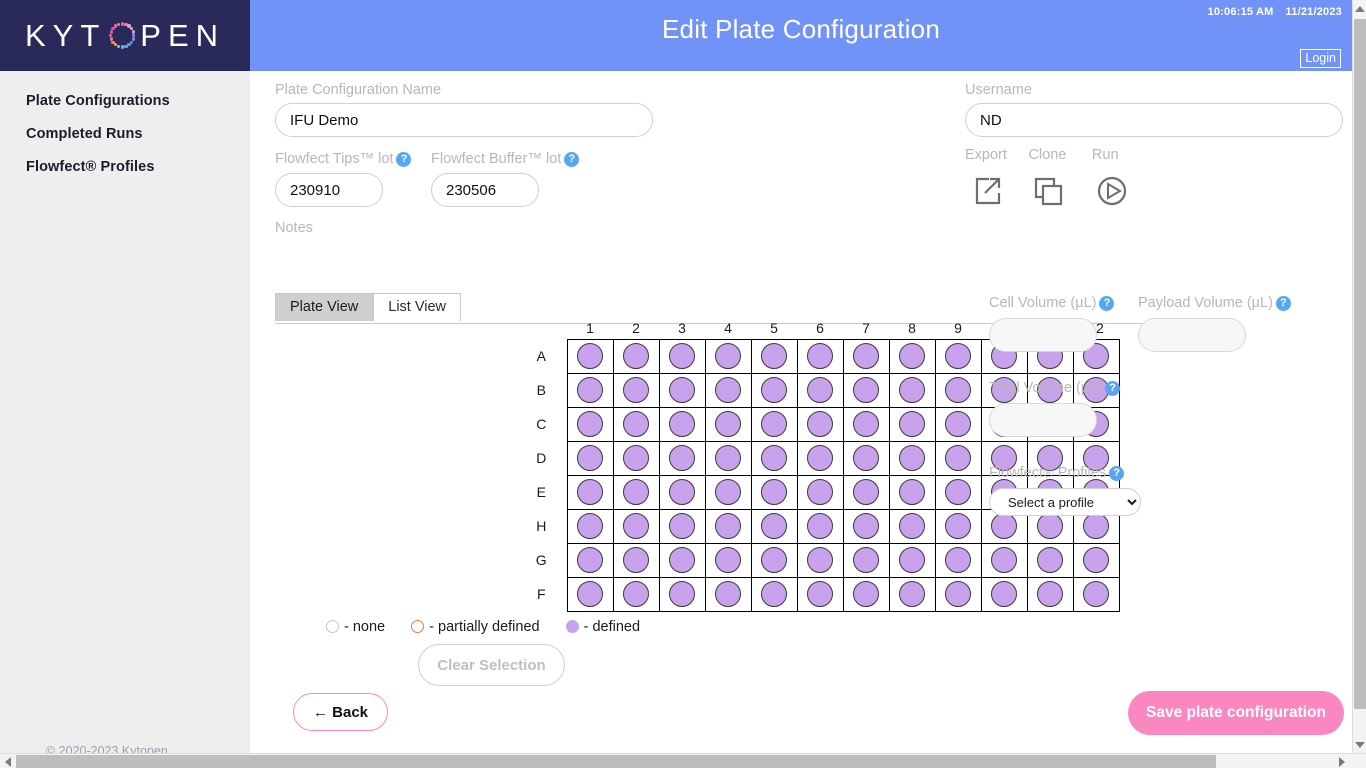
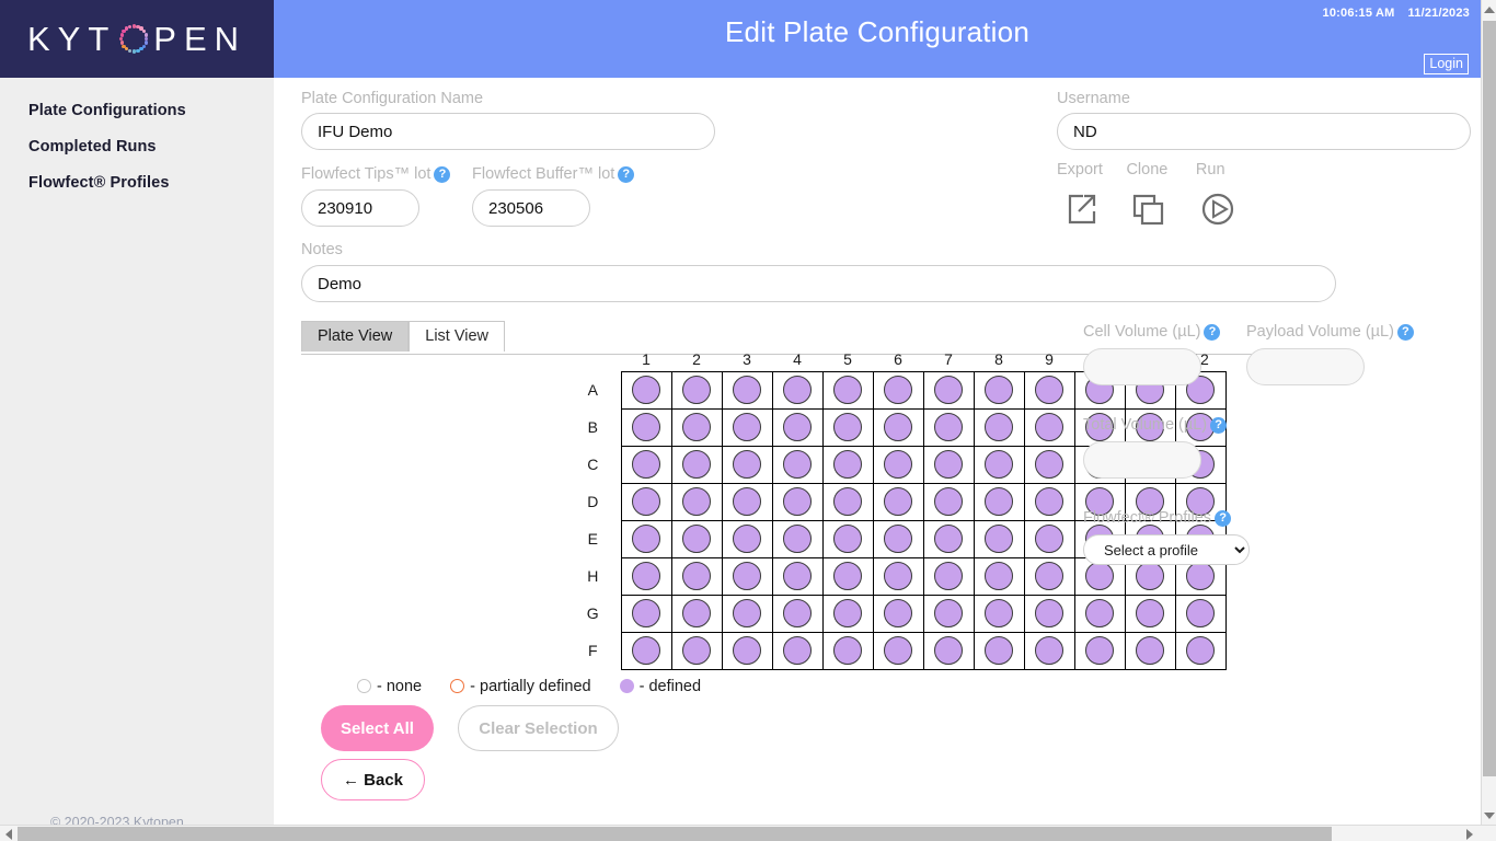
  KYT
  PEN
  Plate Configurations
  Completed Runs
  Flowfect® Profiles
  © 2020-2023 Kytopen
  Edit Plate Configuration
  10:06:15 AM 11/21/2023
  Login
  Plate Configuration Name
  IFU Demo
  Flowfect Tips™ lot ?
  Flowfect Buffer™ lot ?
  230910
  230506
  Notes
+ Demo
  Username
  ND
  Export
  Clone
  Run
  Plate View List View
  A
  B
  C
  D
  E
  H
  G
  F
  - none - partially defined - defined
+ Select All
  Clear Selection
  ← Back
- Save plate configuration
  Cell Volume (µL) ?
  Payload Volume (µL) ?
  Total Volume (µL) ?
  Flowfect® Profiles ?
  Select a profile
